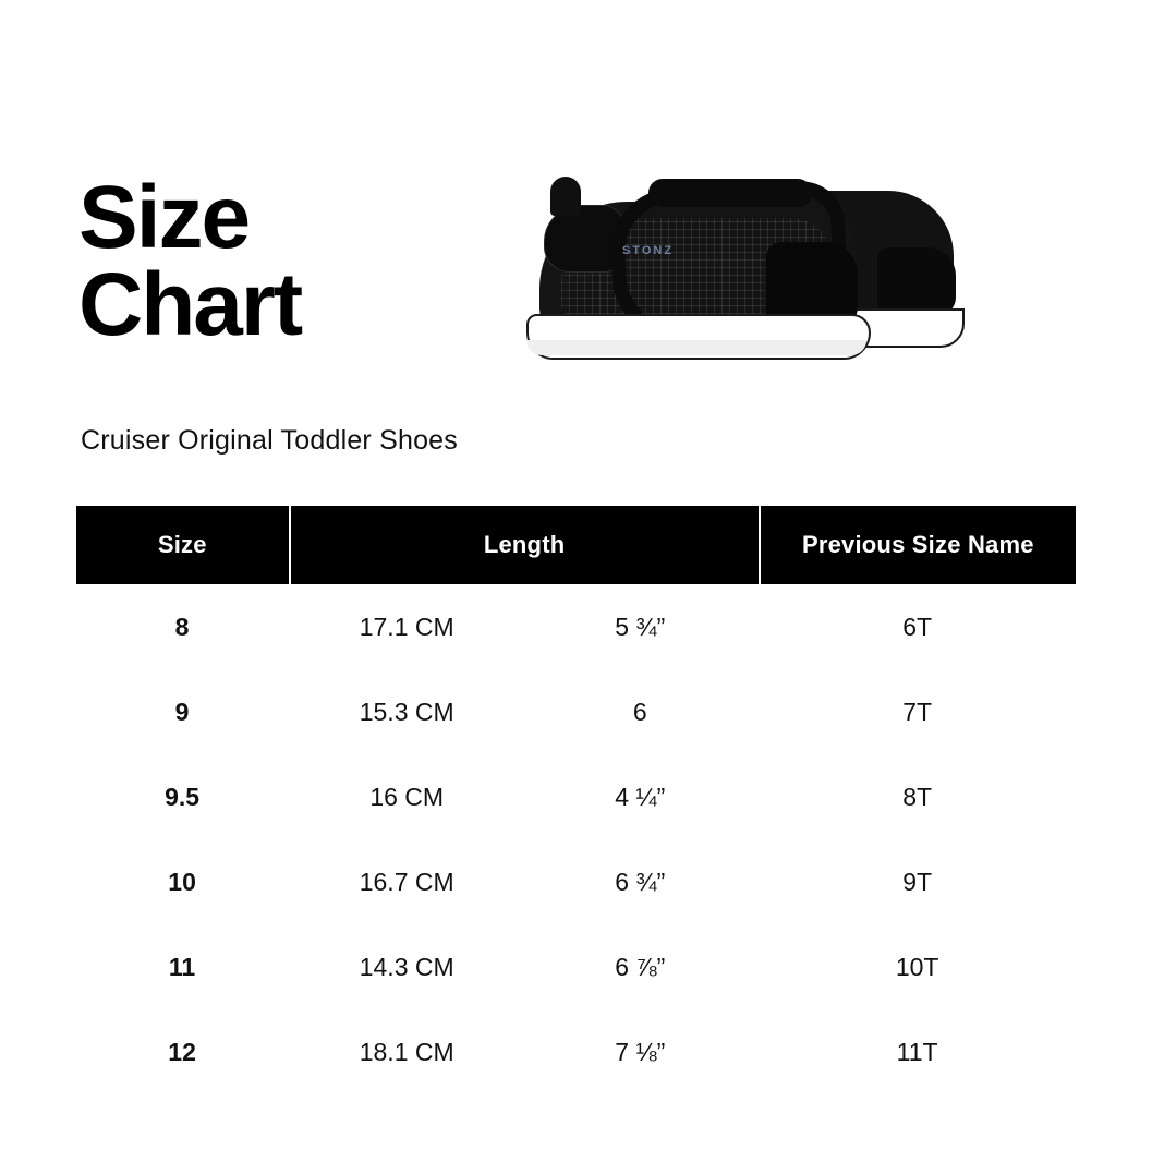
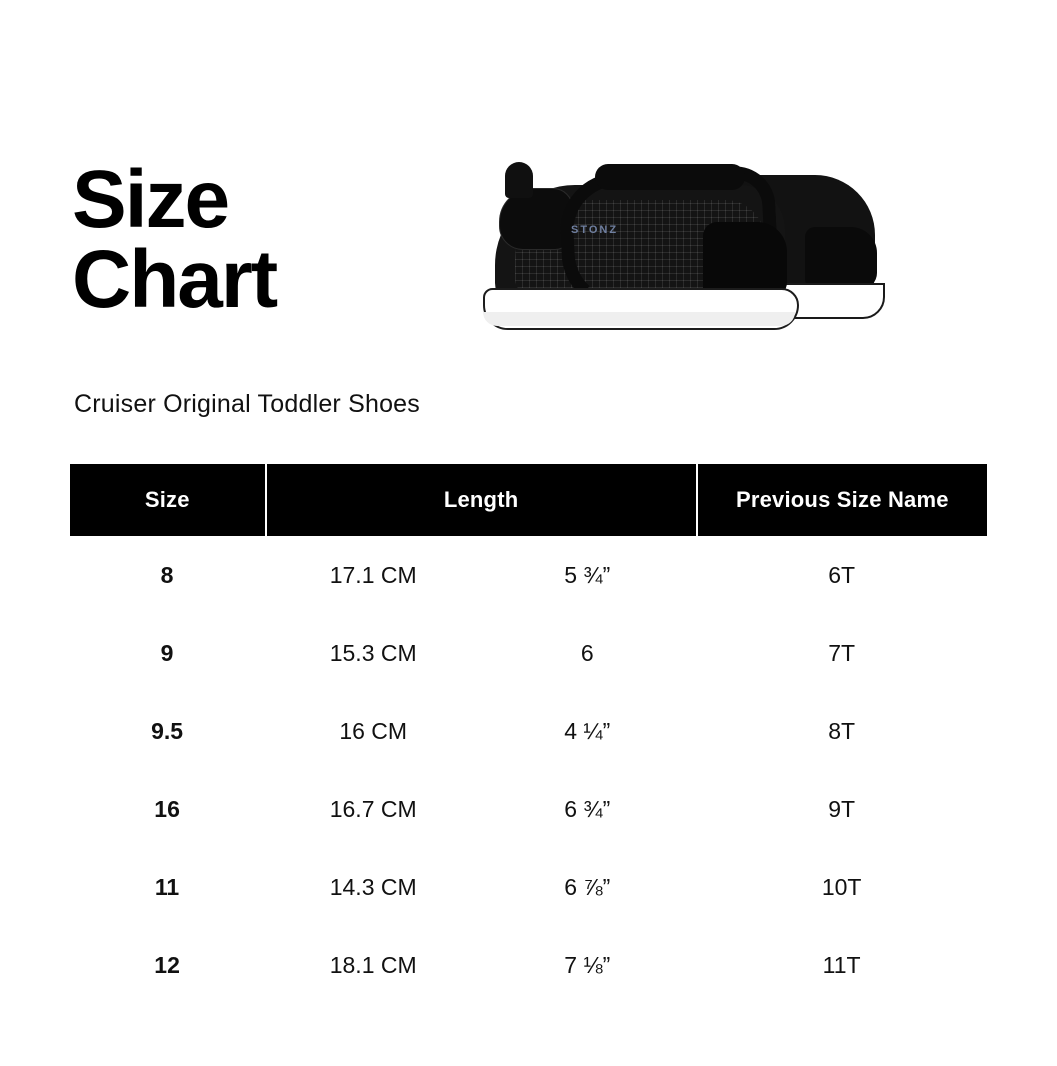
  Size
  Chart
  STONZ
  Cruiser Original Toddler Shoes
  Size
  Length
  Previous Size Name
  8
  17.1 CM
  5 ¾”
  6T
  9
  15.3 CM
  6
  7T
  9.5
  16 CM
  4 ¼”
  8T
- 10
+ 16
  16.7 CM
  6 ¾”
  9T
  11
  14.3 CM
  6 ⅞”
  10T
  12
  18.1 CM
  7 ⅛”
  11T
